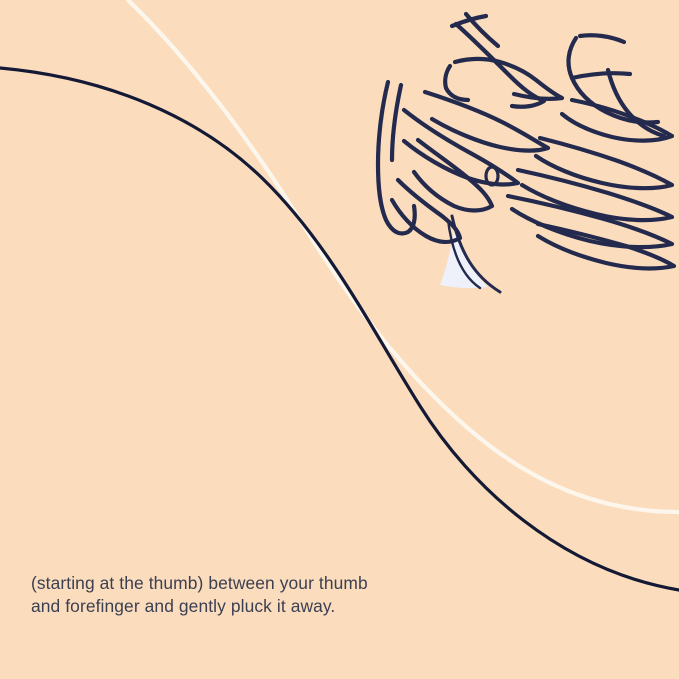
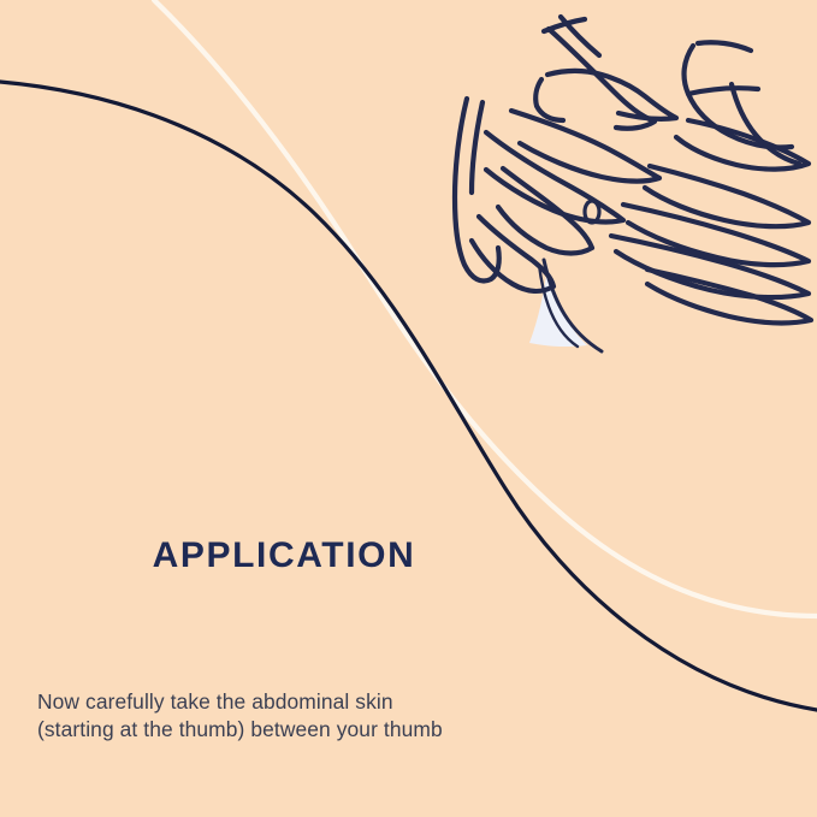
+ APPLICATION
+ Now carefully take the abdominal skin
  (starting at the thumb) between your thumb
- and forefinger and gently pluck it away.
